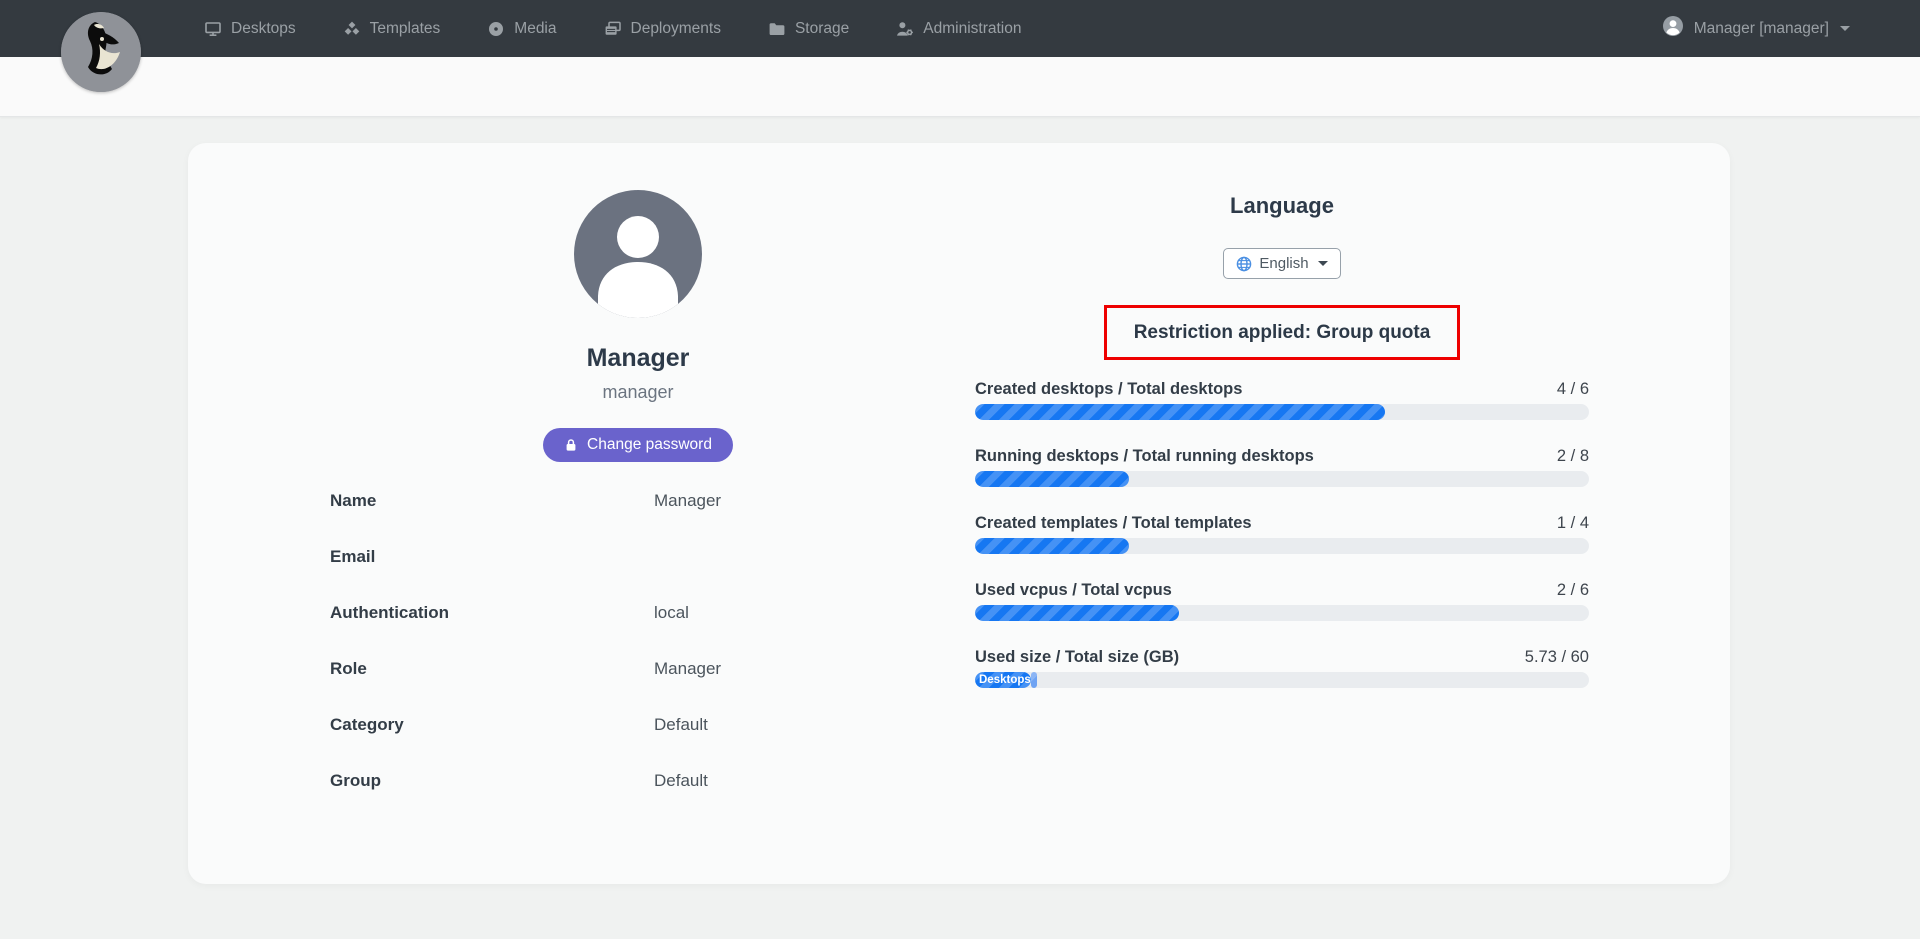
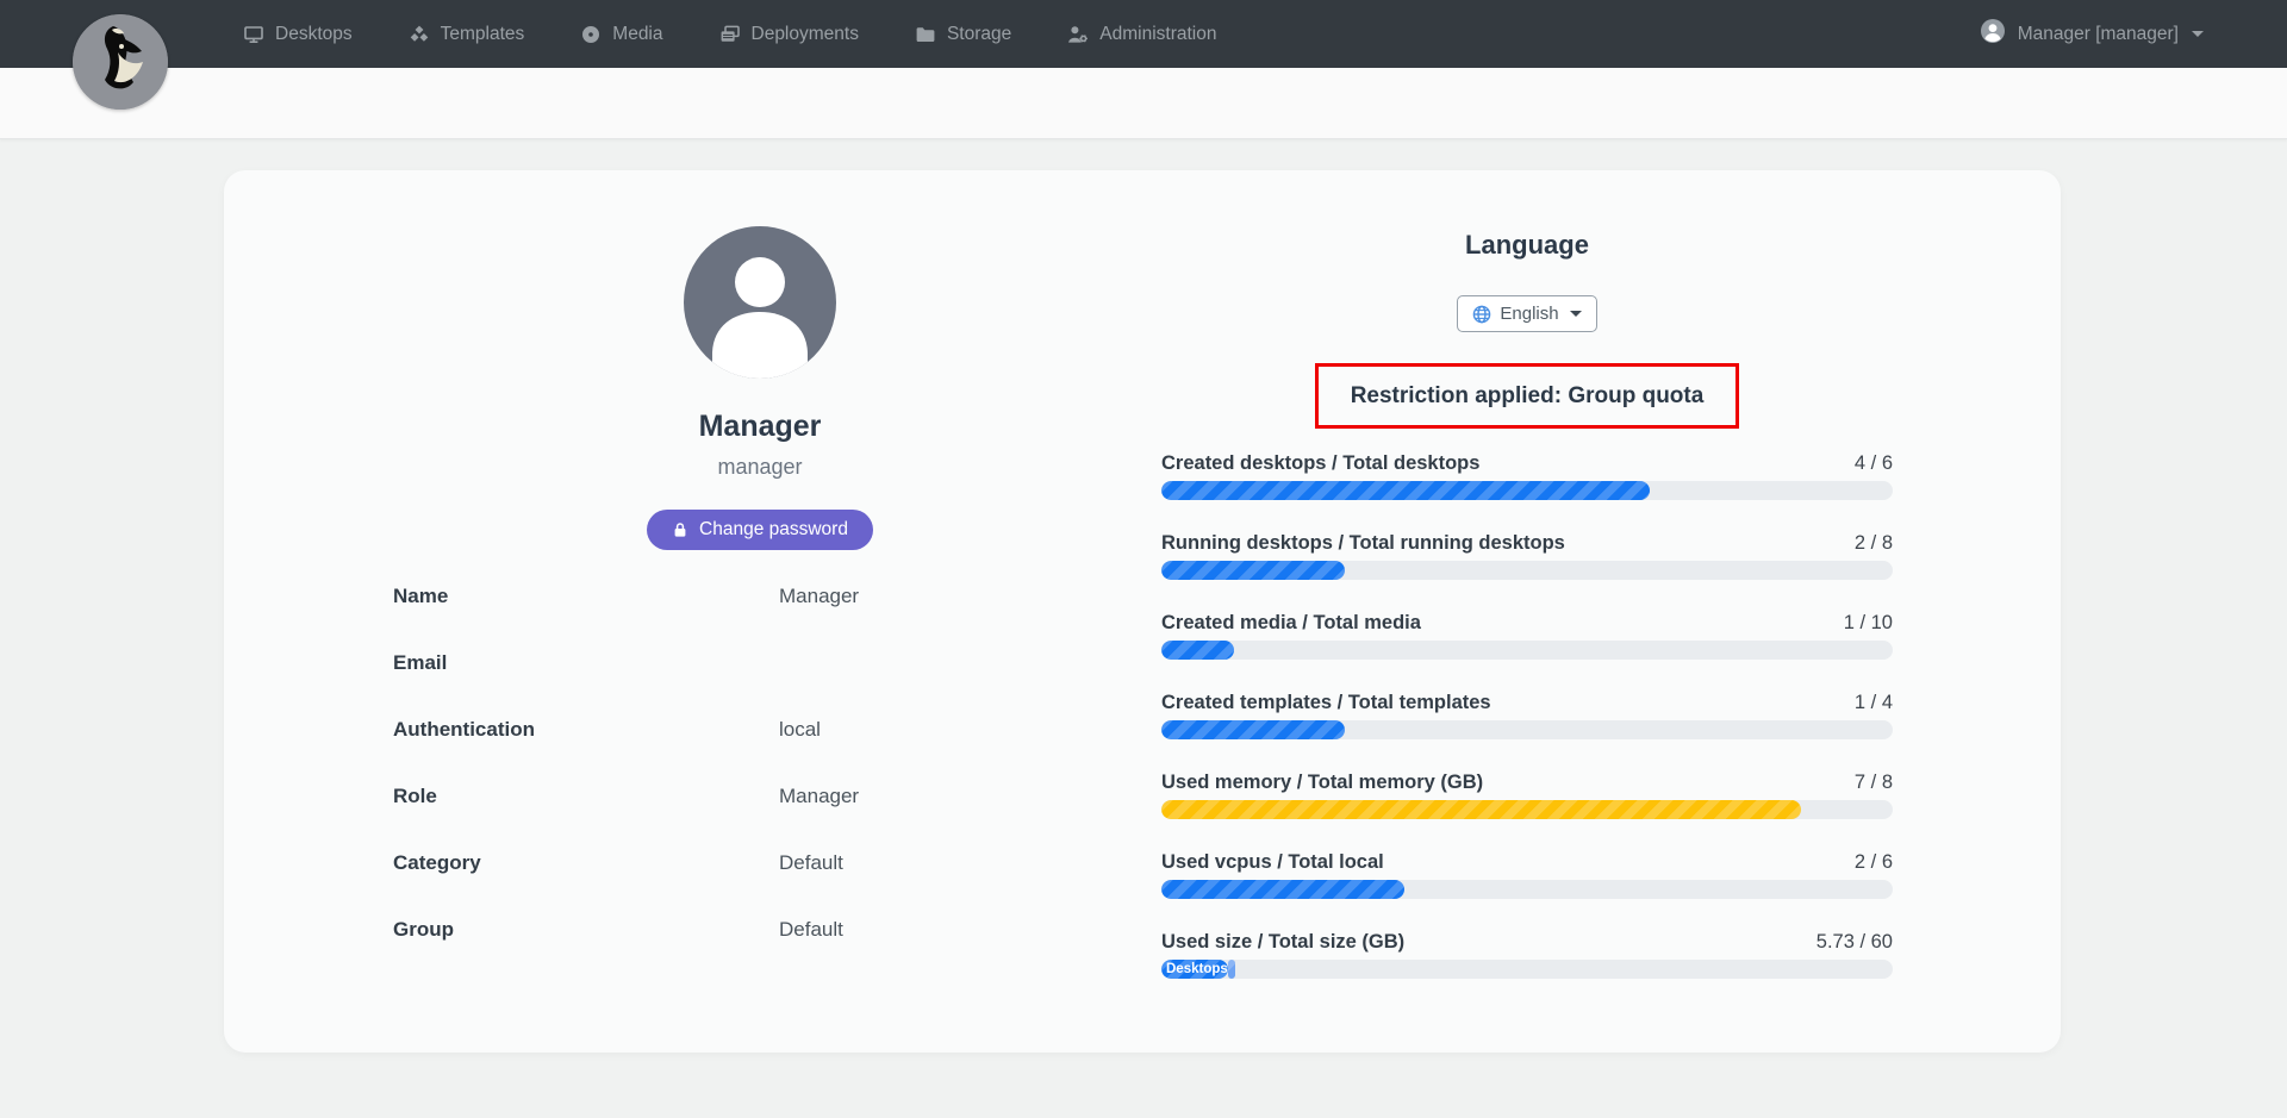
  Desktops
  Templates
  Media
  Deployments
  Storage
  Administration
  Manager [manager]
  Manager
  manager
  Change password
  Name
  Manager
  Email
  Authentication
  local
  Role
  Manager
  Category
  Default
  Group
  Default
  Language
  English
  Restriction applied: Group quota
  Created desktops / Total desktops
  4 / 6
  Running desktops / Total running desktops
  2 / 8
+ Created media / Total media
+ 1 / 10
  Created templates / Total templates
  1 / 4
+ Used memory / Total memory (GB)
+ 7 / 8
- Used vcpus / Total vcpus
+ Used vcpus / Total local
  2 / 6
  Used size / Total size (GB)
  5.73 / 60
  Desktops
